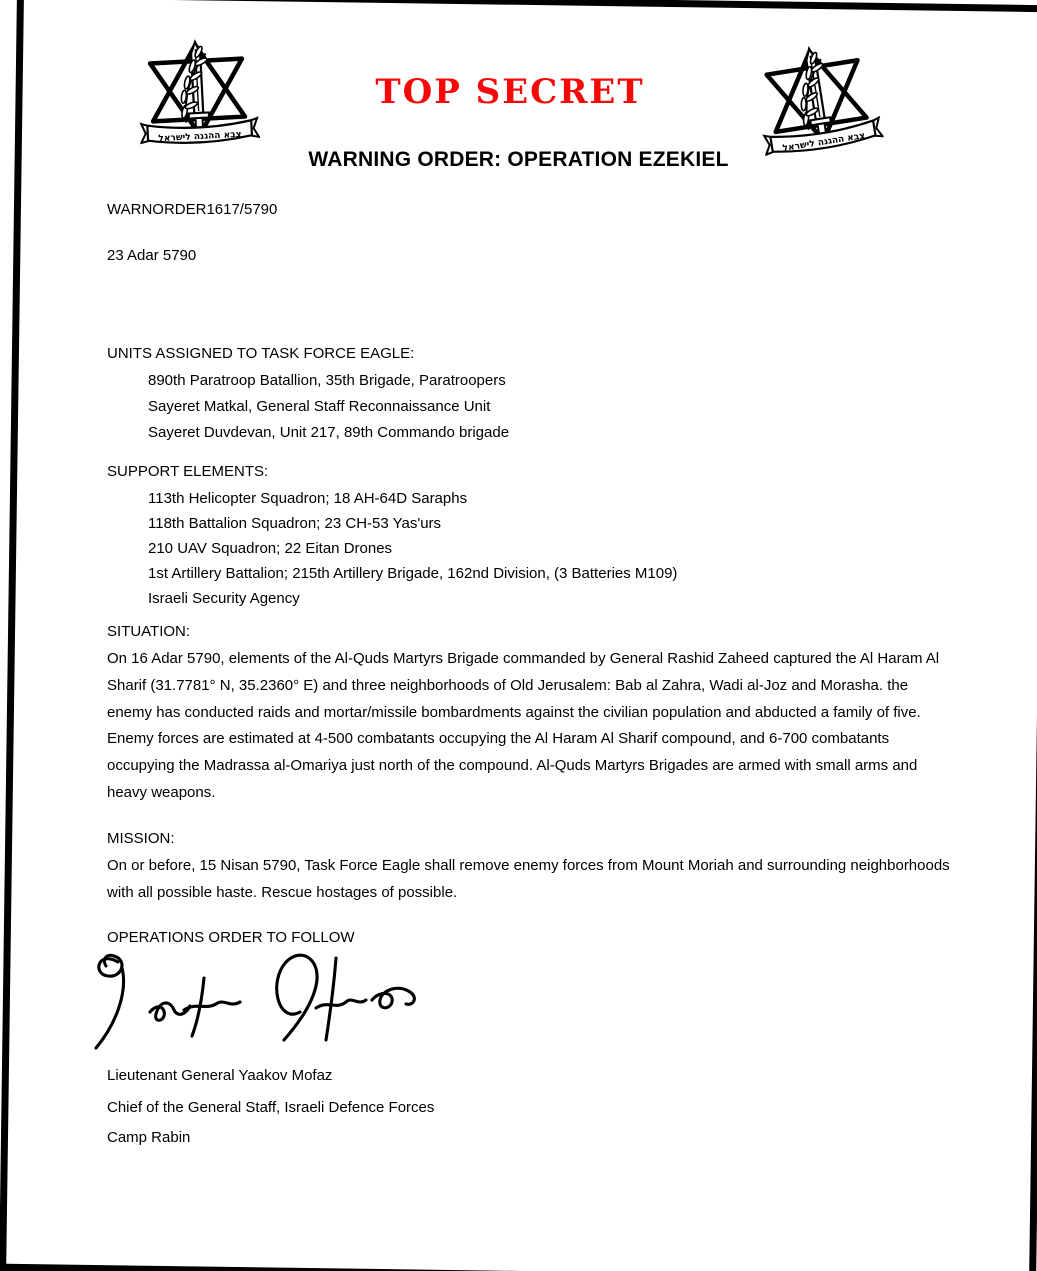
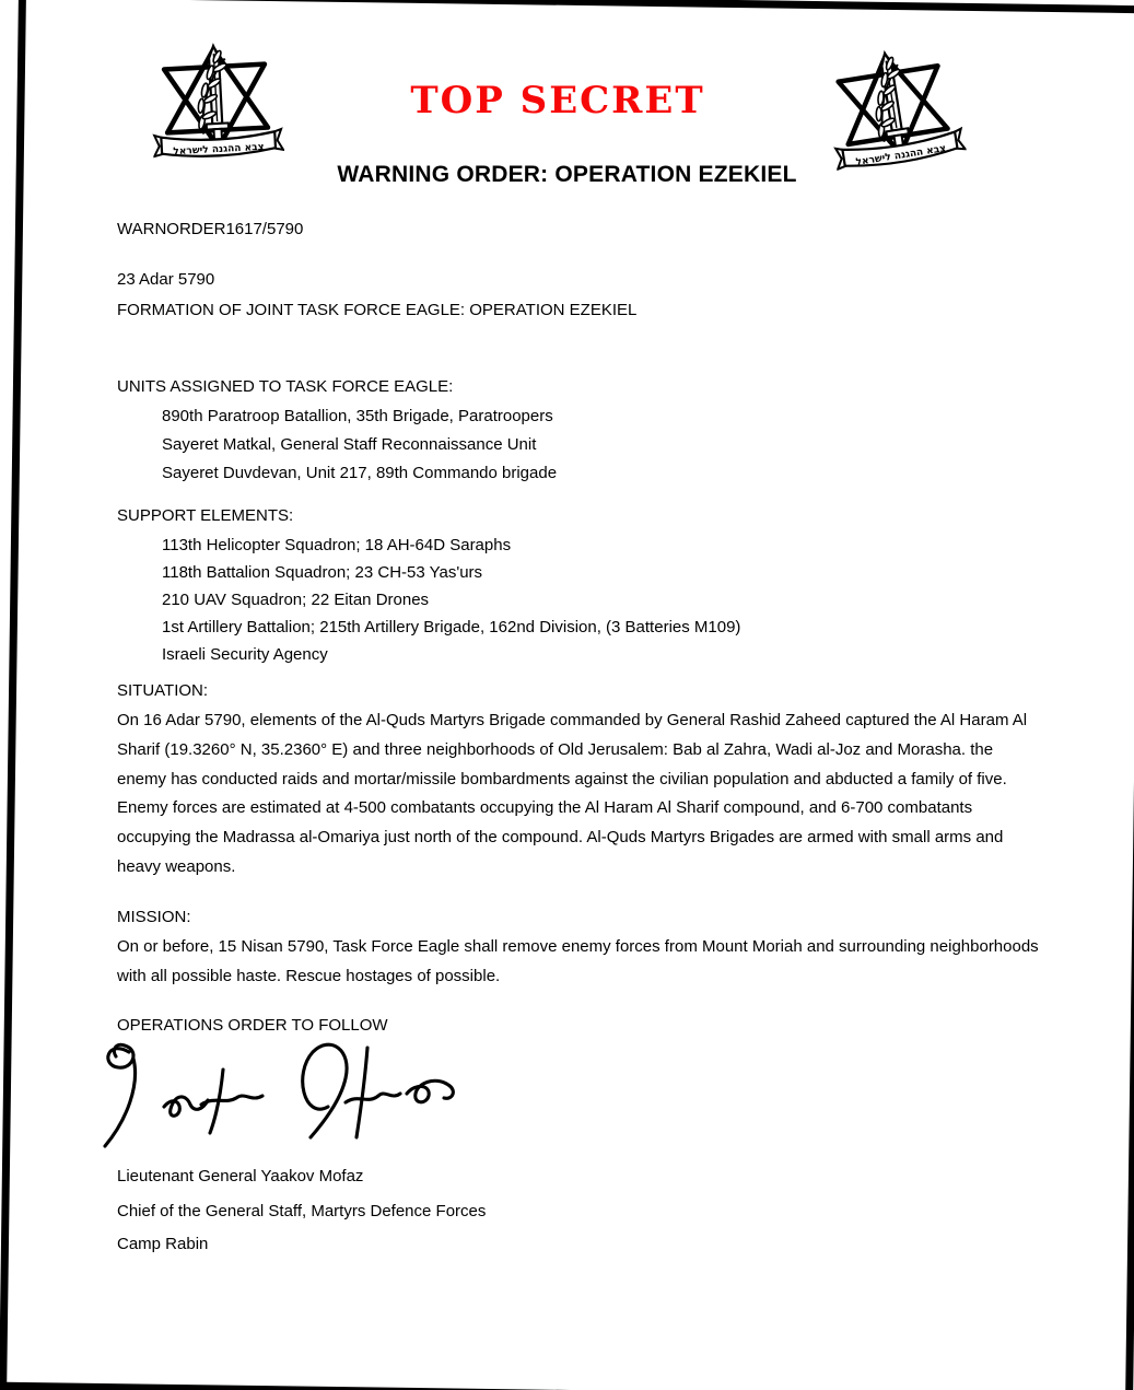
  TOP SECRET
  WARNING ORDER: OPERATION EZEKIEL
  WARNORDER1617/5790
  23 Adar 5790
+ FORMATION OF JOINT TASK FORCE EAGLE: OPERATION EZEKIEL
  UNITS ASSIGNED TO TASK FORCE EAGLE:
  890th Paratroop Batallion, 35th Brigade, Paratroopers
  Sayeret Matkal, General Staff Reconnaissance Unit
  Sayeret Duvdevan, Unit 217, 89th Commando brigade
  SUPPORT ELEMENTS:
  113th Helicopter Squadron; 18 AH-64D Saraphs
  118th Battalion Squadron; 23 CH-53 Yas'urs
  210 UAV Squadron; 22 Eitan Drones
  1st Artillery Battalion; 215th Artillery Brigade, 162nd Division, (3 Batteries M109)
  Israeli Security Agency
  SITUATION:
- On 16 Adar 5790, elements of the Al-Quds Martyrs Brigade commanded by General Rashid Zaheed captured the Al Haram Al Sharif (31.7781° N, 35.2360° E) and three neighborhoods of Old Jerusalem: Bab al Zahra, Wadi al-Joz and Morasha. the enemy has conducted raids and mortar/missile bombardments against the civilian population and abducted a family of five. Enemy forces are estimated at 4-500 combatants occupying the Al Haram Al Sharif compound, and 6-700 combatants occupying the Madrassa al-Omariya just north of the compound. Al-Quds Martyrs Brigades are armed with small arms and heavy weapons.
+ On 16 Adar 5790, elements of the Al-Quds Martyrs Brigade commanded by General Rashid Zaheed captured the Al Haram Al Sharif (19.3260° N, 35.2360° E) and three neighborhoods of Old Jerusalem: Bab al Zahra, Wadi al-Joz and Morasha. the enemy has conducted raids and mortar/missile bombardments against the civilian population and abducted a family of five. Enemy forces are estimated at 4-500 combatants occupying the Al Haram Al Sharif compound, and 6-700 combatants occupying the Madrassa al-Omariya just north of the compound. Al-Quds Martyrs Brigades are armed with small arms and heavy weapons.
  MISSION:
  On or before, 15 Nisan 5790, Task Force Eagle shall remove enemy forces from Mount Moriah and surrounding neighborhoods with all possible haste. Rescue hostages of possible.
  OPERATIONS ORDER TO FOLLOW
  Lieutenant General Yaakov Mofaz
- Chief of the General Staff, Israeli Defence Forces
+ Chief of the General Staff, Martyrs Defence Forces
  Camp Rabin
